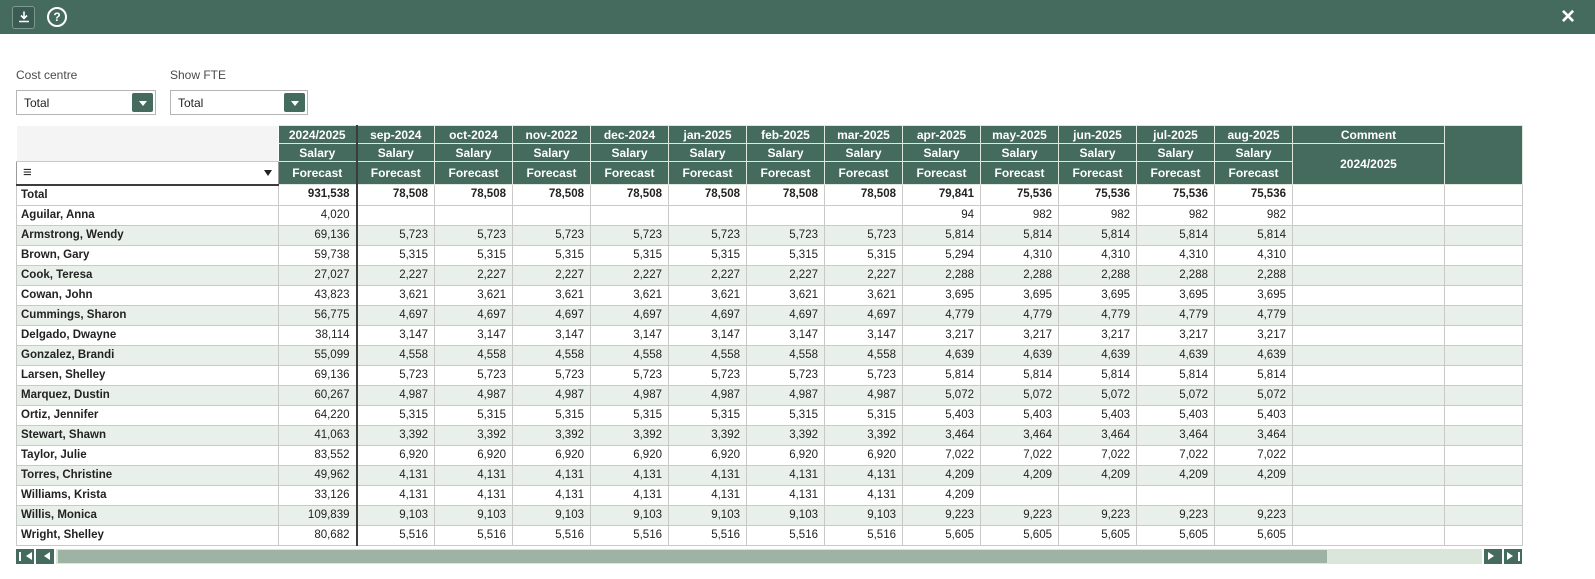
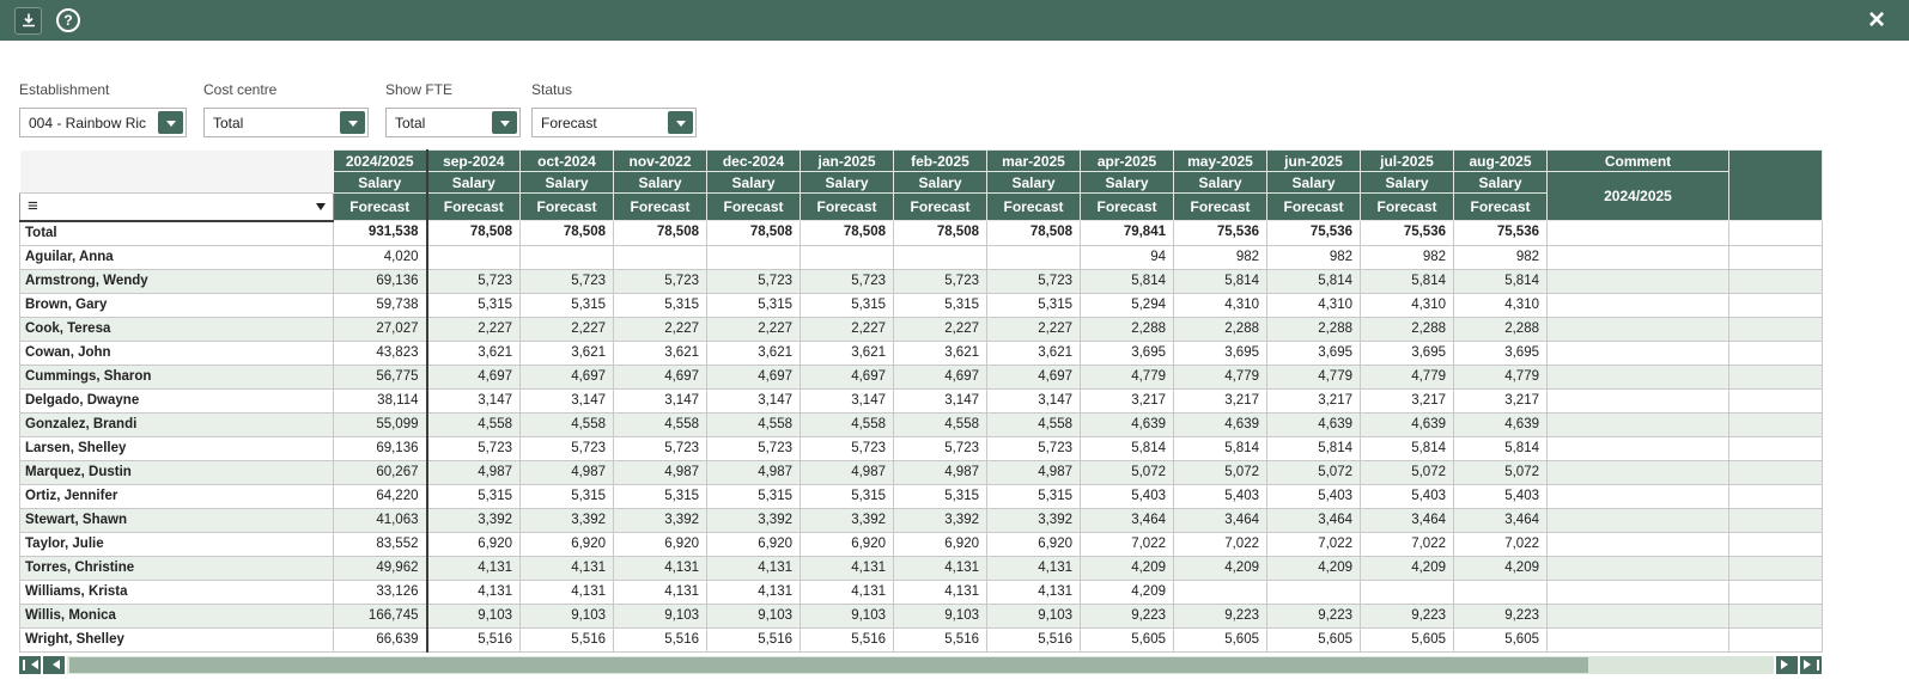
  ?
  ×
+ Establishment
+ 004 - Rainbow Ric
  Cost centre
  Total
  Show FTE
  Total
+ Status
+ Forecast
  	2024/2025	sep-2024	oct-2024	nov-2022	dec-2024	jan-2025	feb-2025	mar-2025	apr-2025	may-2025	jun-2025	jul-2025	aug-2025	Comment
  Salary	Salary	Salary	Salary	Salary	Salary	Salary	Salary	Salary	Salary	Salary	Salary	Salary	2024/2025
  ≡	Forecast	Forecast	Forecast	Forecast	Forecast	Forecast	Forecast	Forecast	Forecast	Forecast	Forecast	Forecast	Forecast
  Total	931,538	78,508	78,508	78,508	78,508	78,508	78,508	78,508	79,841	75,536	75,536	75,536	75,536
  Aguilar, Anna	4,020								94	982	982	982	982
  Armstrong, Wendy	69,136	5,723	5,723	5,723	5,723	5,723	5,723	5,723	5,814	5,814	5,814	5,814	5,814
  Brown, Gary	59,738	5,315	5,315	5,315	5,315	5,315	5,315	5,315	5,294	4,310	4,310	4,310	4,310
  Cook, Teresa	27,027	2,227	2,227	2,227	2,227	2,227	2,227	2,227	2,288	2,288	2,288	2,288	2,288
  Cowan, John	43,823	3,621	3,621	3,621	3,621	3,621	3,621	3,621	3,695	3,695	3,695	3,695	3,695
  Cummings, Sharon	56,775	4,697	4,697	4,697	4,697	4,697	4,697	4,697	4,779	4,779	4,779	4,779	4,779
  Delgado, Dwayne	38,114	3,147	3,147	3,147	3,147	3,147	3,147	3,147	3,217	3,217	3,217	3,217	3,217
  Gonzalez, Brandi	55,099	4,558	4,558	4,558	4,558	4,558	4,558	4,558	4,639	4,639	4,639	4,639	4,639
  Larsen, Shelley	69,136	5,723	5,723	5,723	5,723	5,723	5,723	5,723	5,814	5,814	5,814	5,814	5,814
  Marquez, Dustin	60,267	4,987	4,987	4,987	4,987	4,987	4,987	4,987	5,072	5,072	5,072	5,072	5,072
  Ortiz, Jennifer	64,220	5,315	5,315	5,315	5,315	5,315	5,315	5,315	5,403	5,403	5,403	5,403	5,403
  Stewart, Shawn	41,063	3,392	3,392	3,392	3,392	3,392	3,392	3,392	3,464	3,464	3,464	3,464	3,464
  Taylor, Julie	83,552	6,920	6,920	6,920	6,920	6,920	6,920	6,920	7,022	7,022	7,022	7,022	7,022
  Torres, Christine	49,962	4,131	4,131	4,131	4,131	4,131	4,131	4,131	4,209	4,209	4,209	4,209	4,209
  Williams, Krista	33,126	4,131	4,131	4,131	4,131	4,131	4,131	4,131	4,209
- Willis, Monica	109,839	9,103	9,103	9,103	9,103	9,103	9,103	9,103	9,223	9,223	9,223	9,223	9,223
+ Willis, Monica	166,745	9,103	9,103	9,103	9,103	9,103	9,103	9,103	9,223	9,223	9,223	9,223	9,223
- Wright, Shelley	80,682	5,516	5,516	5,516	5,516	5,516	5,516	5,516	5,605	5,605	5,605	5,605	5,605
+ Wright, Shelley	66,639	5,516	5,516	5,516	5,516	5,516	5,516	5,516	5,605	5,605	5,605	5,605	5,605
